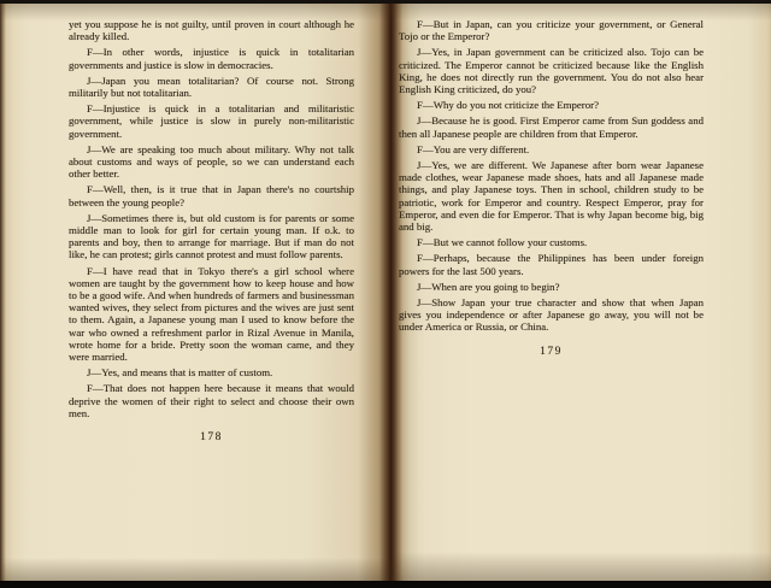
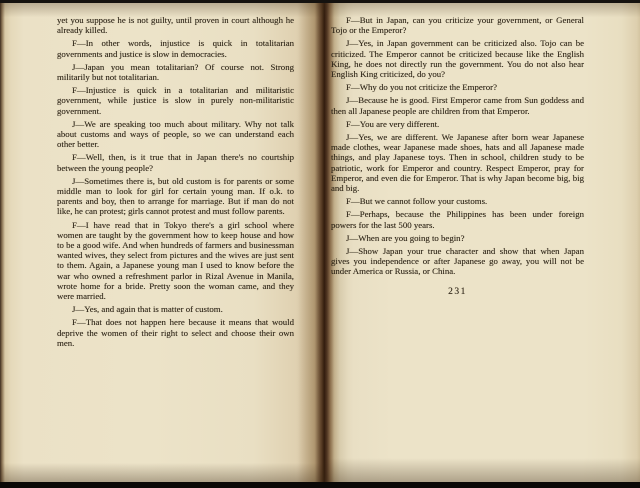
  yet you suppose he is not guilty, until proven in court although he already killed.
  F—In other words, injustice is quick in totalitarian governments and justice is slow in democracies.
  J—Japan you mean totalitarian? Of course not. Strong militarily but not totalitarian.
  F—Injustice is quick in a totalitarian and militaristic government, while justice is slow in purely non-militaristic government.
  J—We are speaking too much about military. Why not talk about customs and ways of people, so we can understand each other better.
  F—Well, then, is it true that in Japan there's no courtship between the young people?
  J—Sometimes there is, but old custom is for parents or some middle man to look for girl for certain young man. If o.k. to parents and boy, then to arrange for marriage. But if man do not like, he can protest; girls cannot protest and must follow parents.
  F—I have read that in Tokyo there's a girl school where women are taught by the government how to keep house and how to be a good wife. And when hundreds of farmers and businessman wanted wives, they select from pictures and the wives are just sent to them. Again, a Japanese young man I used to know before the war who owned a refreshment parlor in Rizal Avenue in Manila, wrote home for a bride. Pretty soon the woman came, and they were married.
- J—Yes, and means that is matter of custom.
+ J—Yes, and again that is matter of custom.
  F—That does not happen here because it means that would deprive the women of their right to select and choose their own men.
- 178
  F—But in Japan, can you criticize your government, or General Tojo or the Emperor?
  J—Yes, in Japan government can be criticized also. Tojo can be criticized. The Emperor cannot be criticized because like the English King, he does not directly run the government. You do not also hear English King criticized, do you?
  F—Why do you not criticize the Emperor?
  J—Because he is good. First Emperor came from Sun goddess and then all Japanese people are children from that Emperor.
  F—You are very different.
  J—Yes, we are different. We Japanese after born wear Japanese made clothes, wear Japanese made shoes, hats and all Japanese made things, and play Japanese toys. Then in school, children study to be patriotic, work for Emperor and country. Respect Emperor, pray for Emperor, and even die for Emperor. That is why Japan become big, big and big.
  F—But we cannot follow your customs.
  F—Perhaps, because the Philippines has been under foreign powers for the last 500 years.
  J—When are you going to begin?
  J—Show Japan your true character and show that when Japan gives you independence or after Japanese go away, you will not be under America or Russia, or China.
- 179
+ 231
